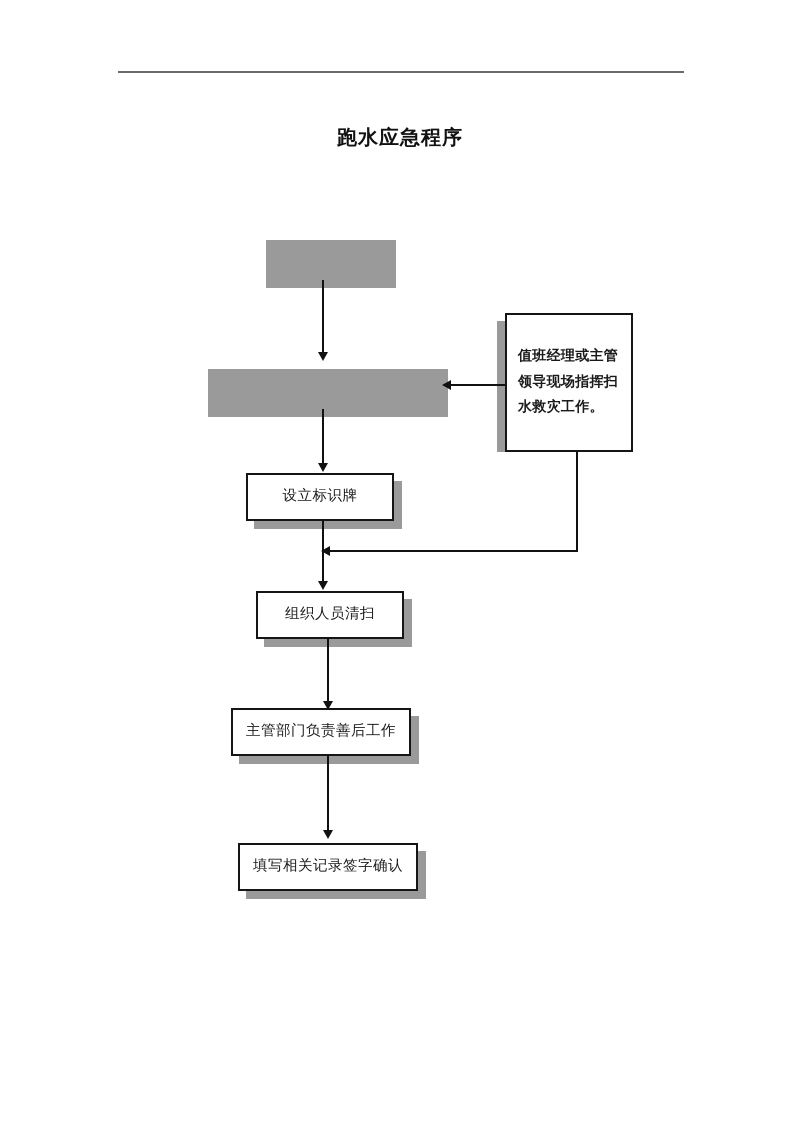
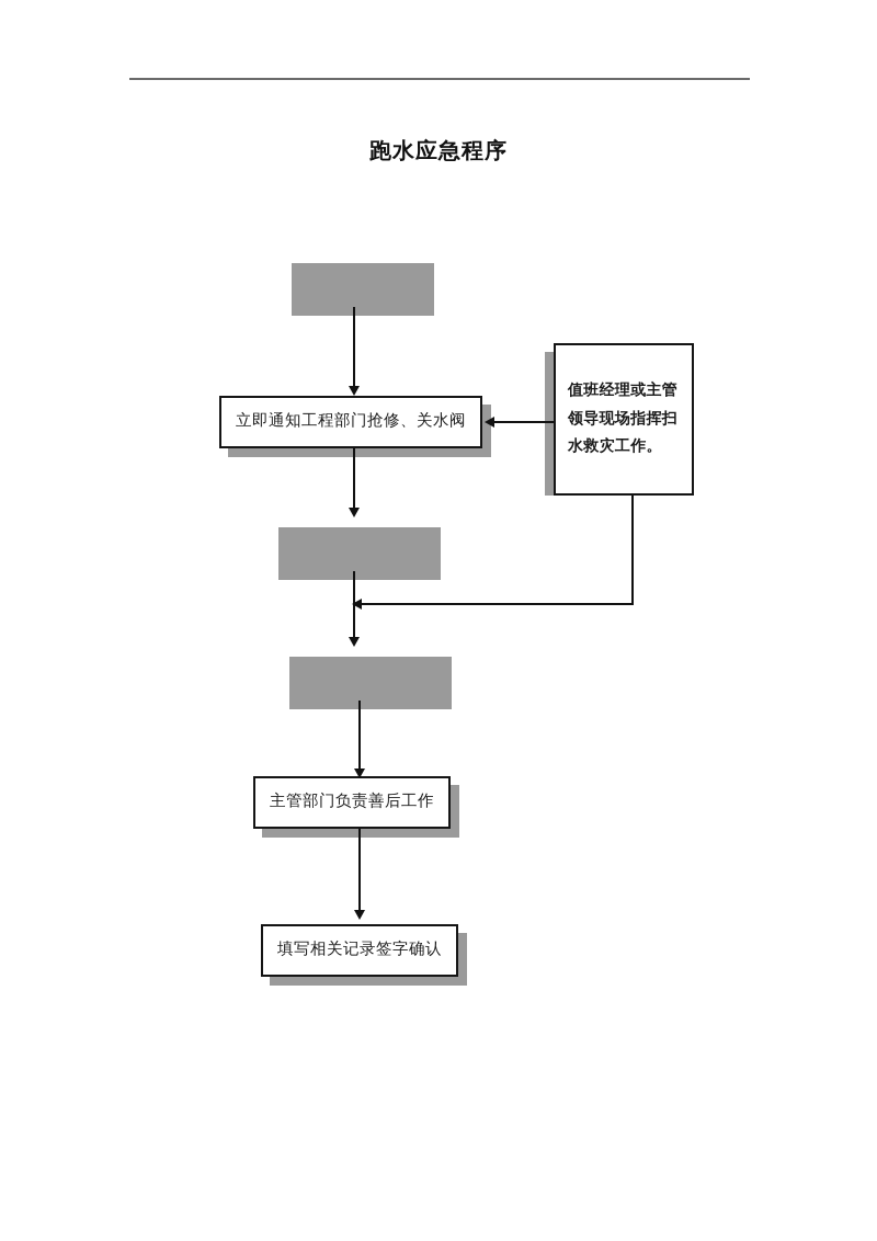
  跑水应急程序
+ 立即通知工程部门抢修、关水阀
  值班经理或主管领导现场指挥扫水救灾工作。
- 设立标识牌
- 组织人员清扫
  主管部门负责善后工作
  填写相关记录签字确认
